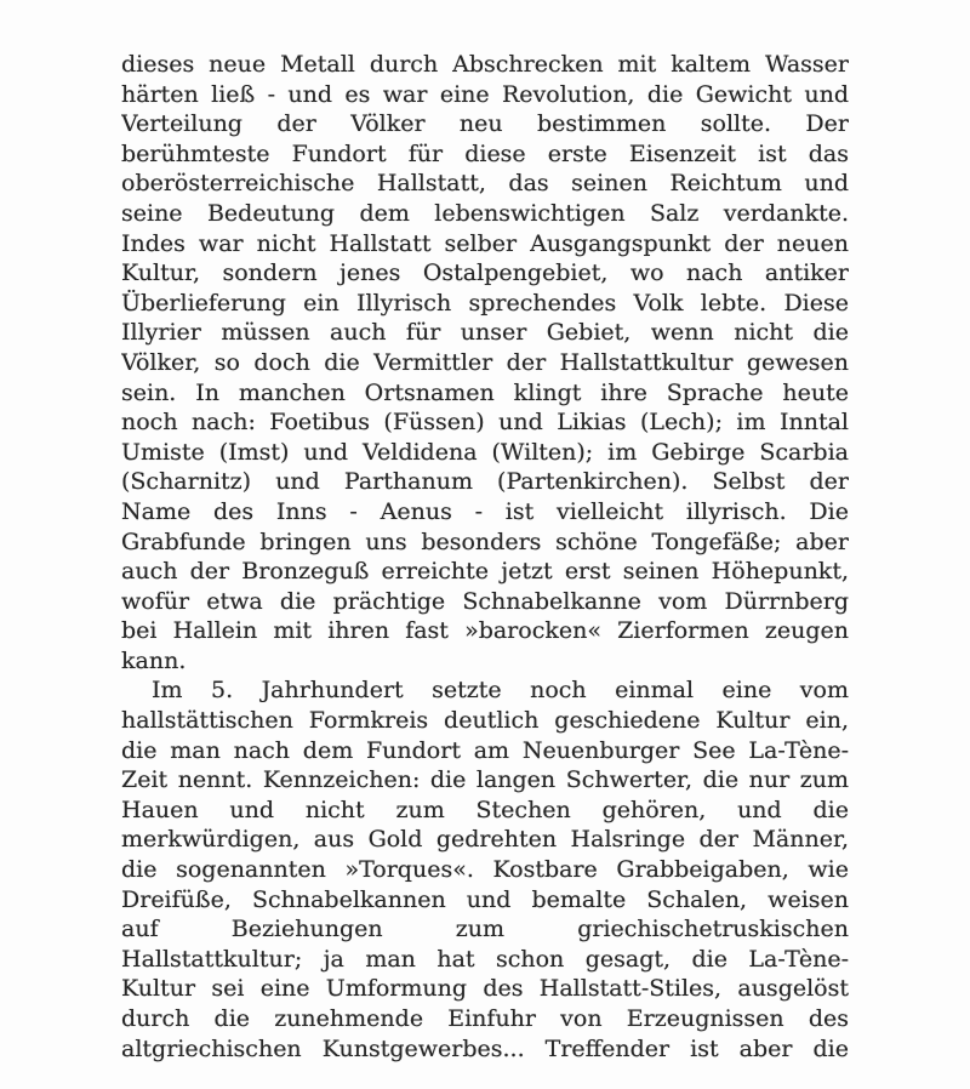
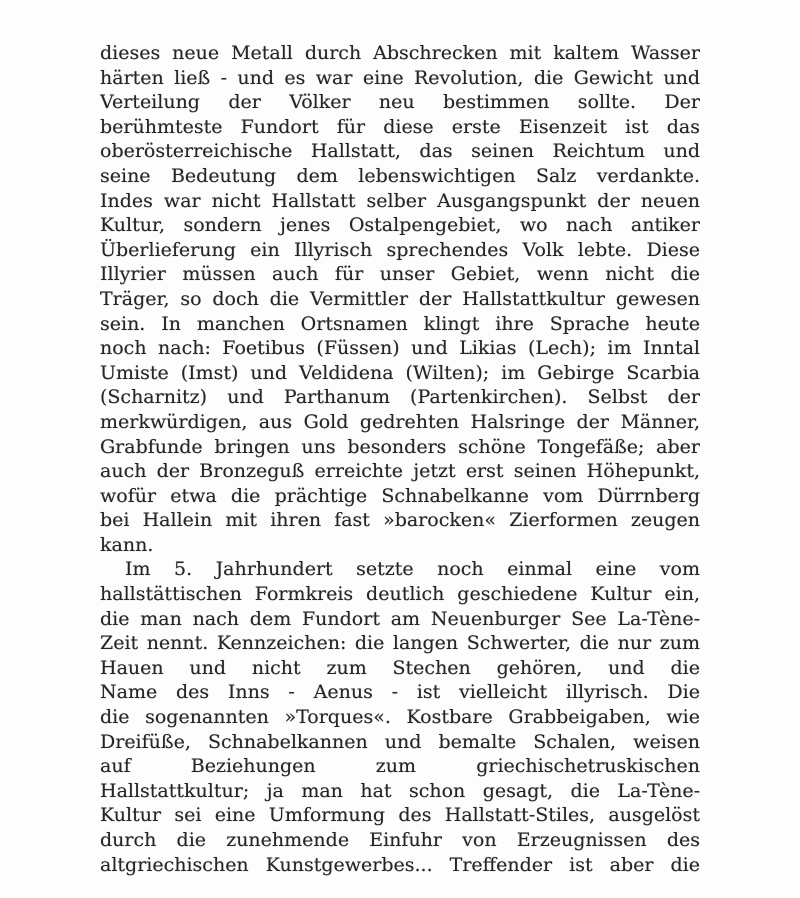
  dieses neue Metall durch Abschrecken mit kaltem Wasser
  härten ließ - und es war eine Revolution, die Gewicht und
  Verteilung der Völker neu bestimmen sollte. Der
  berühmteste Fundort für diese erste Eisenzeit ist das
  oberösterreichische Hallstatt, das seinen Reichtum und
  seine Bedeutung dem lebenswichtigen Salz verdankte.
  Indes war nicht Hallstatt selber Ausgangspunkt der neuen
  Kultur, sondern jenes Ostalpengebiet, wo nach antiker
  Überlieferung ein Illyrisch sprechendes Volk lebte. Diese
  Illyrier müssen auch für unser Gebiet, wenn nicht die
- Völker, so doch die Vermittler der Hallstattkultur gewesen
+ Träger, so doch die Vermittler der Hallstattkultur gewesen
  sein. In manchen Ortsnamen klingt ihre Sprache heute
  noch nach: Foetibus (Füssen) und Likias (Lech); im Inntal
  Umiste (Imst) und Veldidena (Wilten); im Gebirge Scarbia
  (Scharnitz) und Parthanum (Partenkirchen). Selbst der
- Name des Inns - Aenus - ist vielleicht illyrisch. Die
+ merkwürdigen, aus Gold gedrehten Halsringe der Männer,
  Grabfunde bringen uns besonders schöne Tongefäße; aber
  auch der Bronzeguß erreichte jetzt erst seinen Höhepunkt,
  wofür etwa die prächtige Schnabelkanne vom Dürrnberg
  bei Hallein mit ihren fast »barocken« Zierformen zeugen
  kann.
  Im 5. Jahrhundert setzte noch einmal eine vom
  hallstättischen Formkreis deutlich geschiedene Kultur ein,
  die man nach dem Fundort am Neuenburger See La-Tène-
  Zeit nennt. Kennzeichen: die langen Schwerter, die nur zum
  Hauen und nicht zum Stechen gehören, und die
- merkwürdigen, aus Gold gedrehten Halsringe der Männer,
+ Name des Inns - Aenus - ist vielleicht illyrisch. Die
  die sogenannten »Torques«. Kostbare Grabbeigaben, wie
  Dreifüße, Schnabelkannen und bemalte Schalen, weisen
  auf Beziehungen zum griechischetruskischen
  Hallstattkultur; ja man hat schon gesagt, die La-Tène-
  Kultur sei eine Umformung des Hallstatt-Stiles, ausgelöst
  durch die zunehmende Einfuhr von Erzeugnissen des
  altgriechischen Kunstgewerbes... Treffender ist aber die
